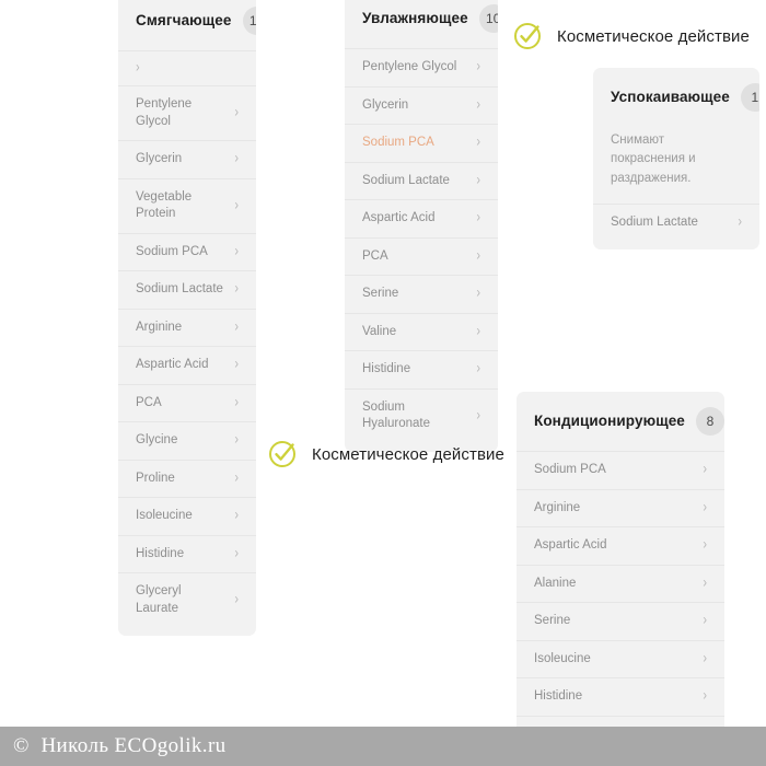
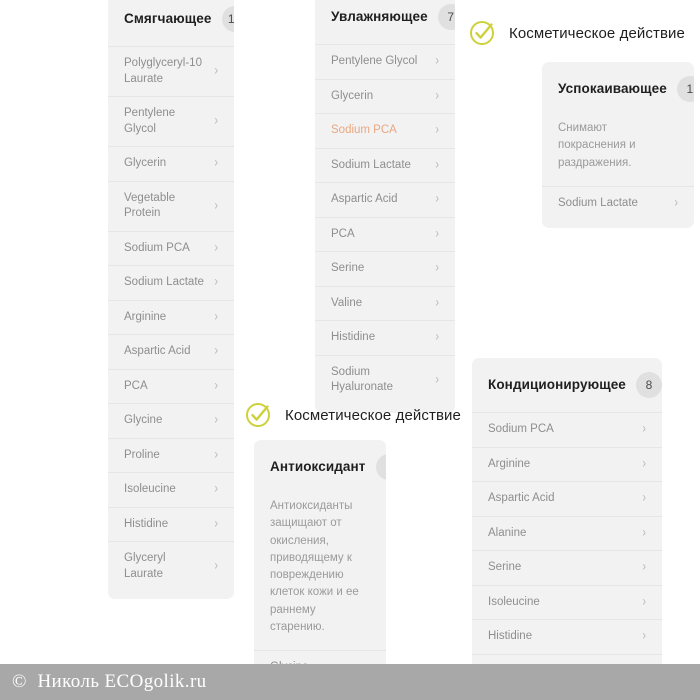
  Смягчающее
+ Polyglyceryl-10 Laurate
  ›
  Pentylene Glycol
  ›
  Glycerin
  ›
  Vegetable Protein
  ›
  Sodium PCA
  ›
  Sodium Lactate
  ›
  Arginine
  ›
  Aspartic Acid
  ›
  PCA
  ›
  Glycine
  ›
  Proline
  ›
  Isoleucine
  ›
  Histidine
  ›
  Glyceryl Laurate
  ›
  Увлажняющее
- 10
+ 7
  Pentylene Glycol
  ›
  Glycerin
  ›
  Sodium PCA
  ›
  Sodium Lactate
  ›
  Aspartic Acid
  ›
  PCA
  ›
  Serine
  ›
  Valine
  ›
  Histidine
  ›
  Sodium Hyaluronate
  ›
  Косметическое действие
  Успокаивающее
  1
  Снимают покраснения и раздражения.
  Sodium Lactate
  ›
  Косметическое действие
+ Антиоксидант
+ Антиоксиданты защищают от окисления, приводящему к повреждению клеток кожи и ее раннему старению.
  Кондиционирующее
  8
  Sodium PCA
  ›
  Arginine
  ›
  Aspartic Acid
  ›
  Alanine
  ›
  Serine
  ›
  Isoleucine
  ›
  Histidine
  ›
  ©
  Николь ECOgolik.ru
